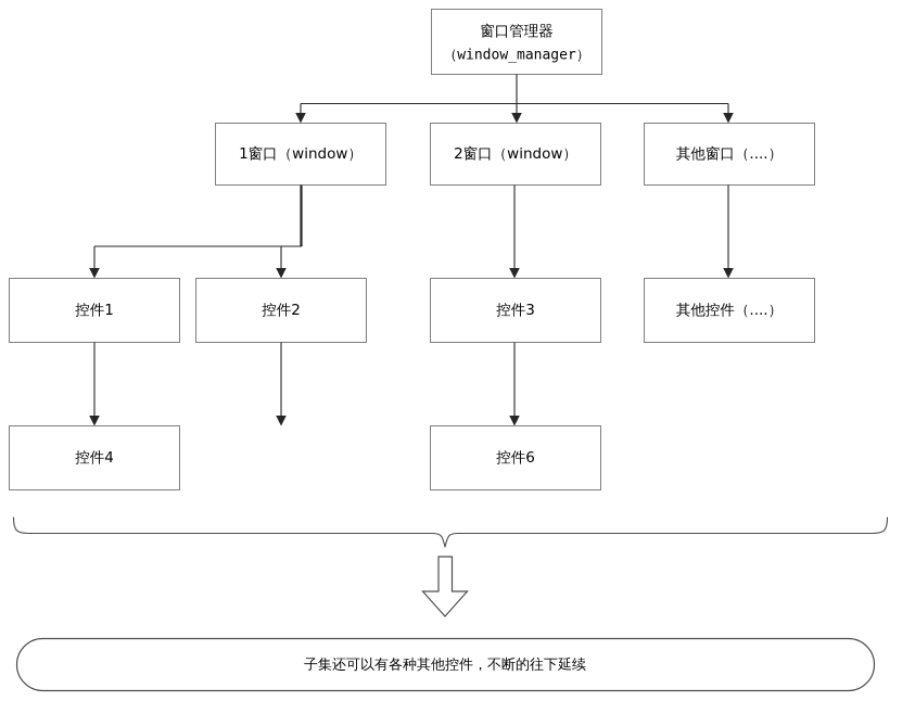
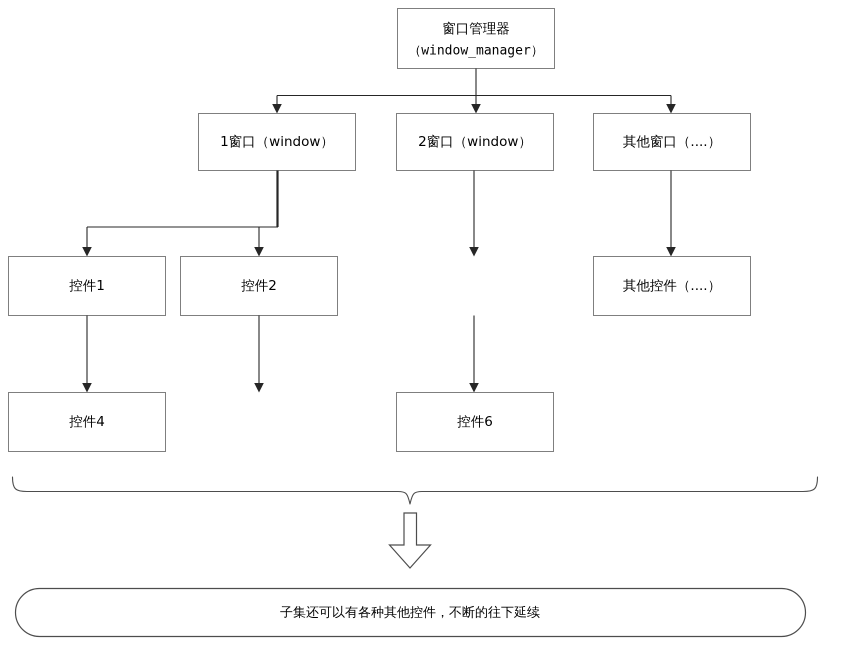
  窗口管理器
  （window_manager）
  1窗口（window）
  2窗口（window）
  其他窗口（....）
  控件1
  控件2
- 控件3
  其他控件（....）
  控件4
  控件6
  子集还可以有各种其他控件，不断的往下延续
